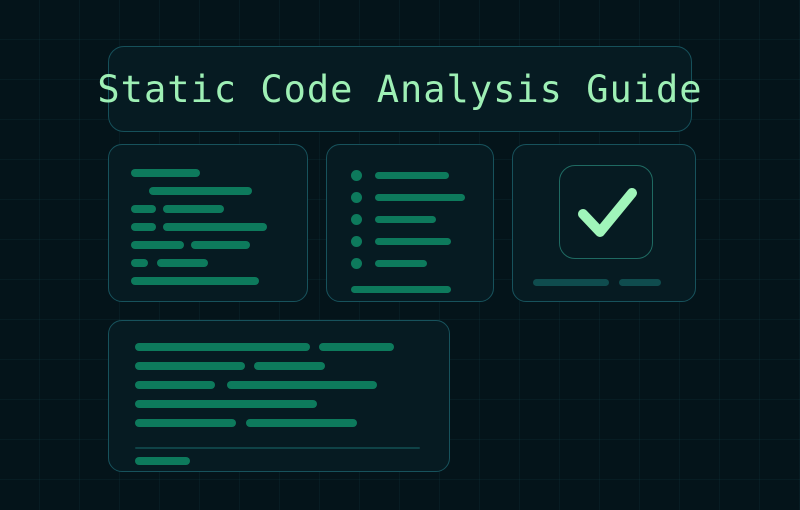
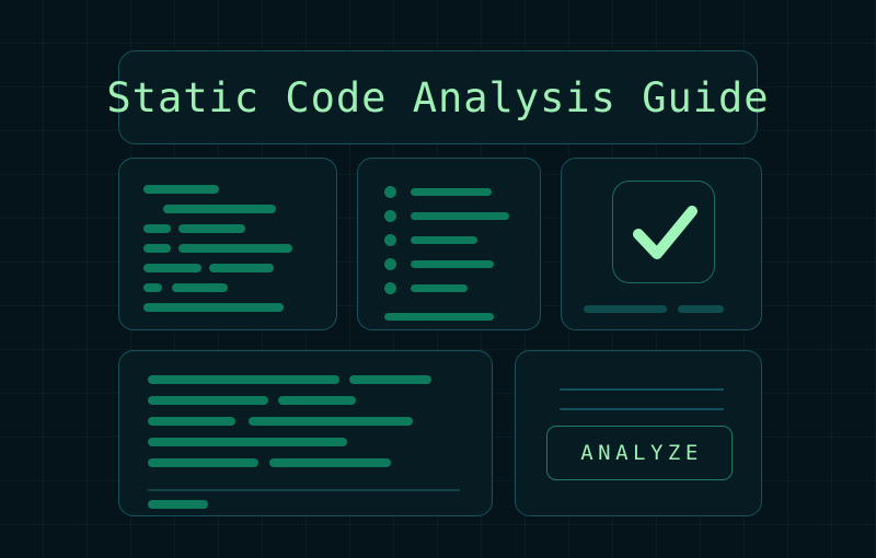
  Static Code Analysis Guide
+ ANALYZE
